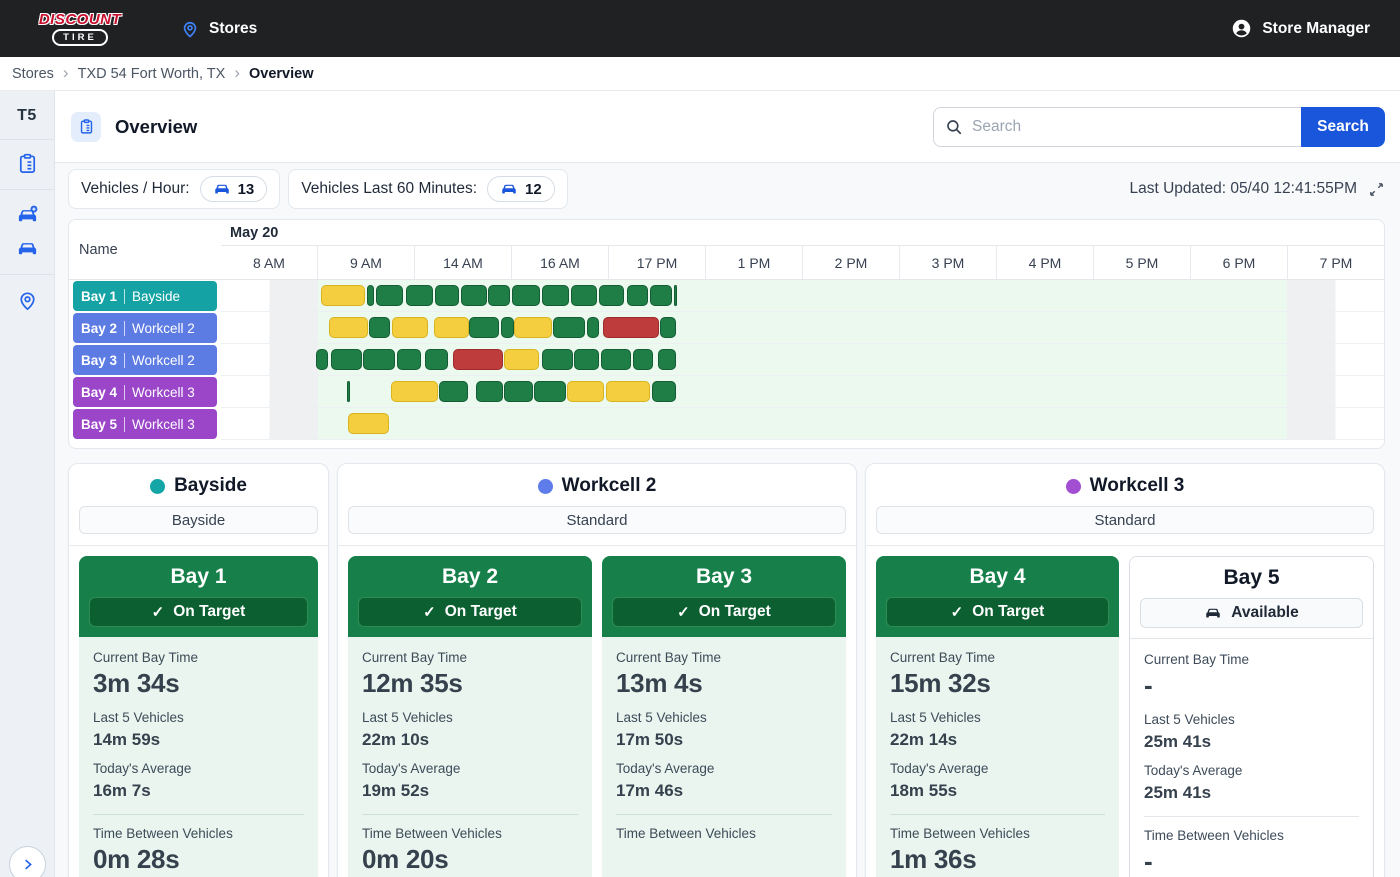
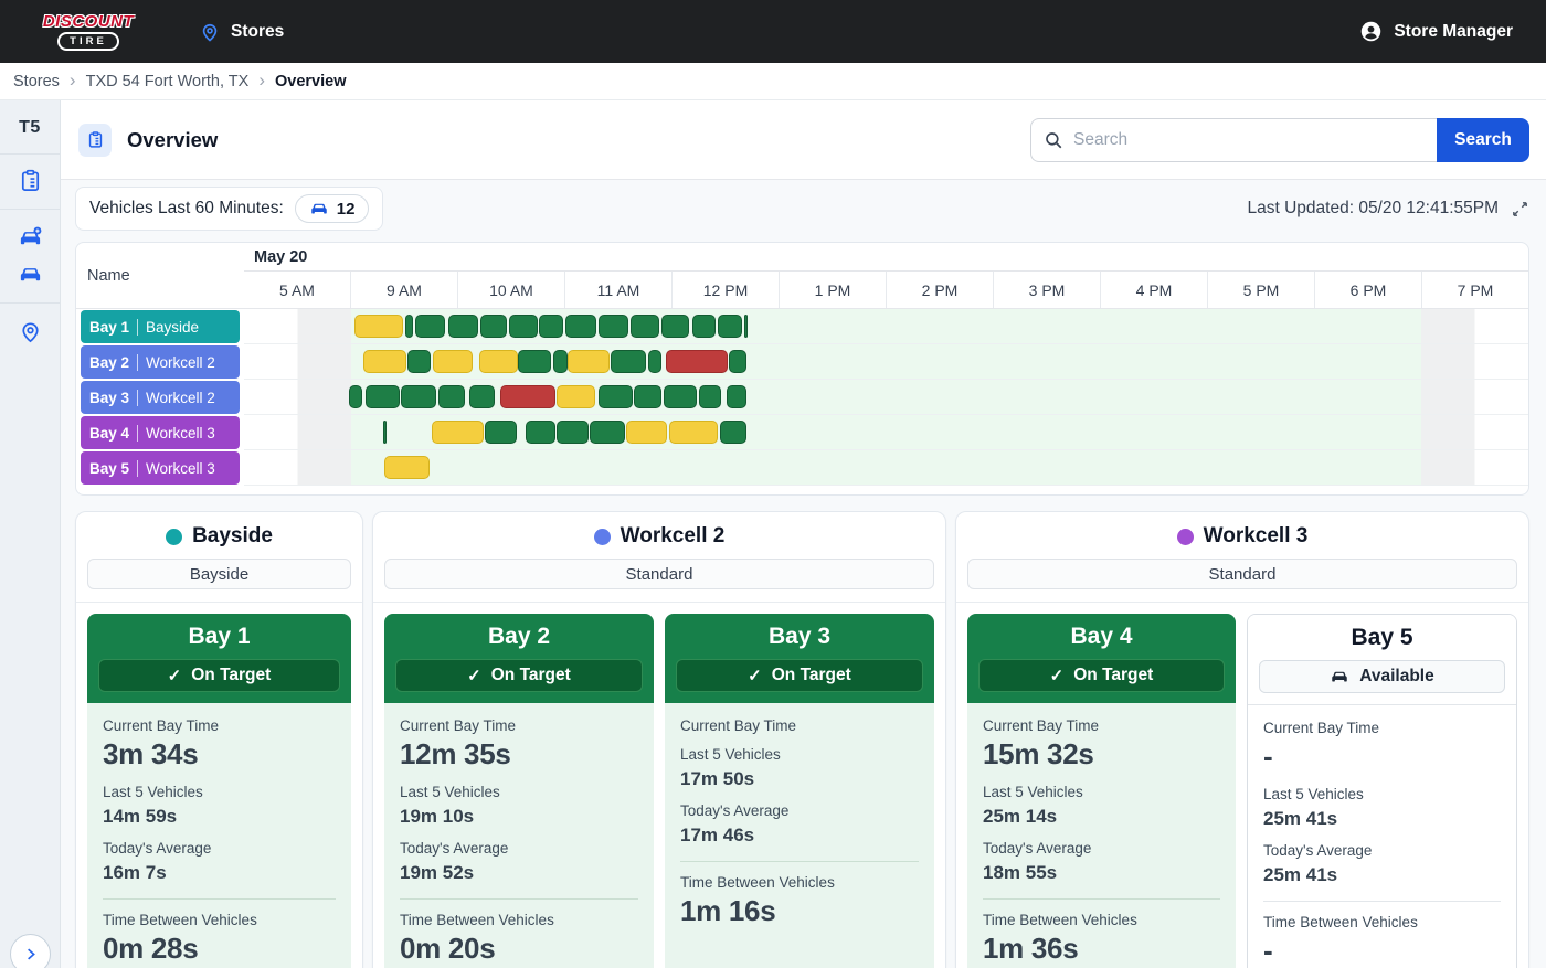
  DISCOUNT
  TIRE
  Stores
  Store Manager
  Stores
  ›
  TXD 54 Fort Worth, TX
  ›
  Overview
  T5
  Overview
  Search
  Search
- Vehicles / Hour:
- 13
  Vehicles Last 60 Minutes:
  12
- Last Updated: 05/40 12:41:55PM
+ Last Updated: 05/20 12:41:55PM
  Name
  Bay 1
  Bayside
  Bay 2
  Workcell 2
  Bay 3
  Workcell 2
  Bay 4
  Workcell 3
  Bay 5
  Workcell 3
  May 20
- 8 AM
+ 5 AM
  9 AM
- 14 AM
+ 10 AM
- 16 AM
+ 11 AM
- 17 PM
+ 12 PM
  1 PM
  2 PM
  3 PM
  4 PM
  5 PM
  6 PM
  7 PM
  Bayside
  Bayside
  Bay 1
  ✓
  On Target
  Current Bay Time
  3m 34s
  Last 5 Vehicles
  14m 59s
  Today's Average
  16m 7s
  Time Between Vehicles
  0m 28s
  Workcell 2
  Standard
  Bay 2
  ✓
  On Target
  Current Bay Time
  12m 35s
  Last 5 Vehicles
- 22m 10s
+ 19m 10s
  Today's Average
  19m 52s
  Time Between Vehicles
  0m 20s
  Bay 3
  ✓
  On Target
  Current Bay Time
- 13m 4s
  Last 5 Vehicles
  17m 50s
  Today's Average
  17m 46s
  Time Between Vehicles
+ 1m 16s
  Workcell 3
  Standard
  Bay 4
  ✓
  On Target
  Current Bay Time
  15m 32s
  Last 5 Vehicles
- 22m 14s
+ 25m 14s
  Today's Average
  18m 55s
  Time Between Vehicles
  1m 36s
  Bay 5
  Available
  Current Bay Time
  -
  Last 5 Vehicles
  25m 41s
  Today's Average
  25m 41s
  Time Between Vehicles
  -
